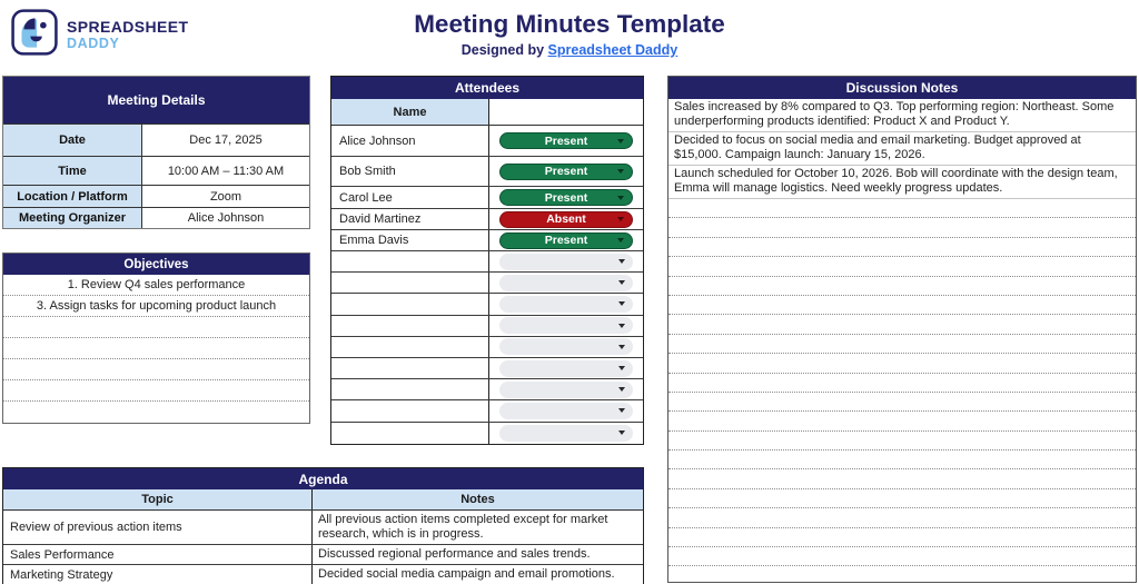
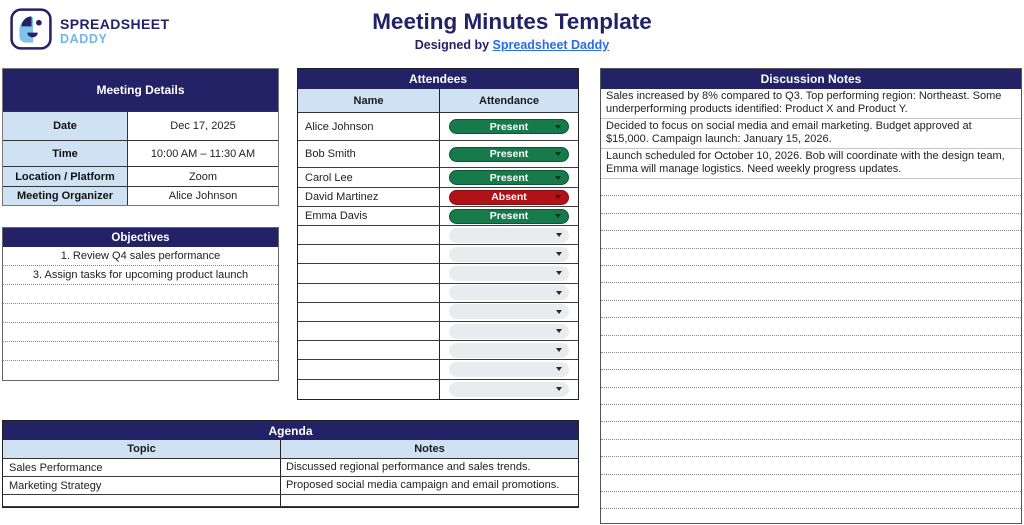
  SPREADSHEET
  DADDY
  Meeting Minutes Template
  Designed by Spreadsheet Daddy
  Meeting Details
  Date
  Dec 17, 2025
  Time
  10:00 AM – 11:30 AM
  Location / Platform
  Zoom
  Meeting Organizer
  Alice Johnson
  Objectives
  1. Review Q4 sales performance
  3. Assign tasks for upcoming product launch
  Attendees
  Name
+ Attendance
  Alice Johnson
  Present
  Bob Smith
  Present
  Carol Lee
  Present
  David Martinez
  Absent
  Emma Davis
  Present
  Discussion Notes
  Sales increased by 8% compared to Q3. Top performing region: Northeast. Some underperforming products identified: Product X and Product Y.
  Decided to focus on social media and email marketing. Budget approved at $15,000. Campaign launch: January 15, 2026.
  Launch scheduled for October 10, 2026. Bob will coordinate with the design team, Emma will manage logistics. Need weekly progress updates.
  Agenda
  Topic
  Notes
- Review of previous action items
- All previous action items completed except for market research, which is in progress.
  Sales Performance
  Discussed regional performance and sales trends.
  Marketing Strategy
- Decided social media campaign and email promotions.
+ Proposed social media campaign and email promotions.
